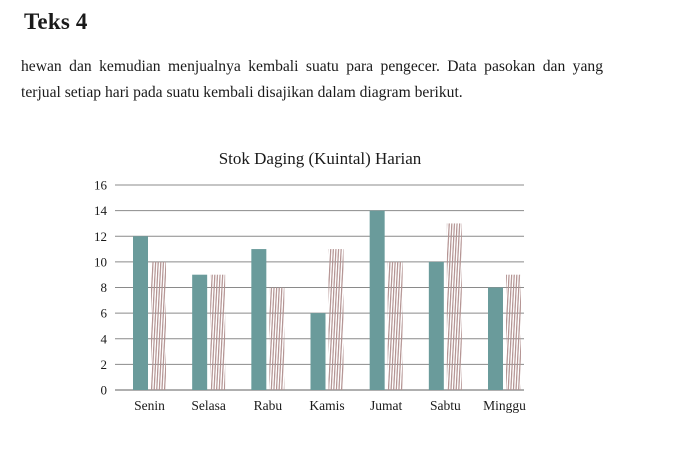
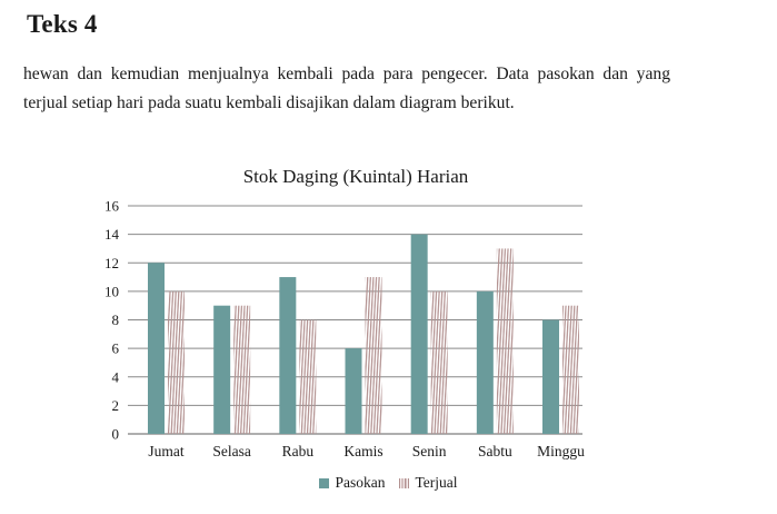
  Teks 4
- hewan dan kemudian menjualnya kembali suatu para pengecer. Data pasokan dan yang
+ hewan dan kemudian menjualnya kembali pada para pengecer. Data pasokan dan yang
  terjual setiap hari pada suatu kembali disajikan dalam diagram berikut.
  Stok Daging (Kuintal) Harian
  0
  2
  4
  6
  8
  10
  12
  14
  16
- Senin
+ Jumat
  Selasa
  Rabu
  Kamis
- Jumat
+ Senin
  Sabtu
  Minggu
+ Pasokan
+ Terjual
